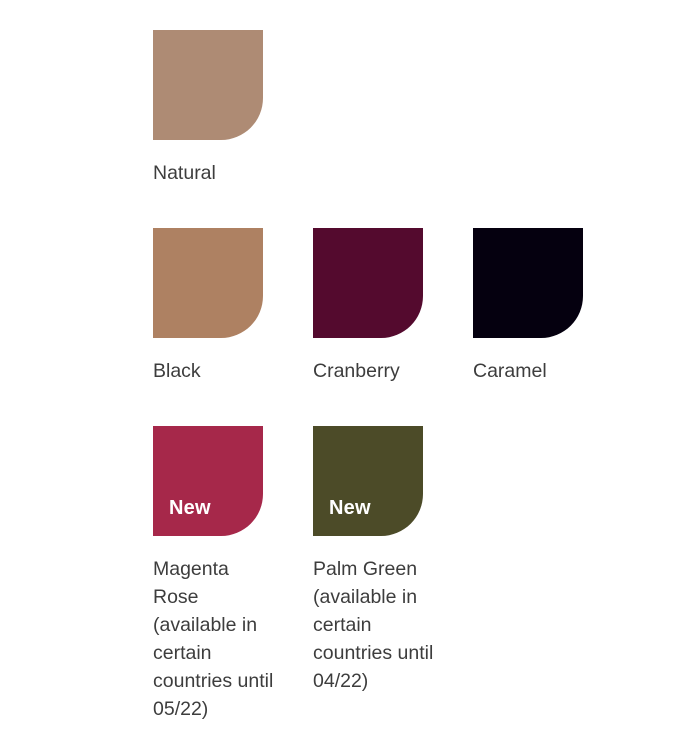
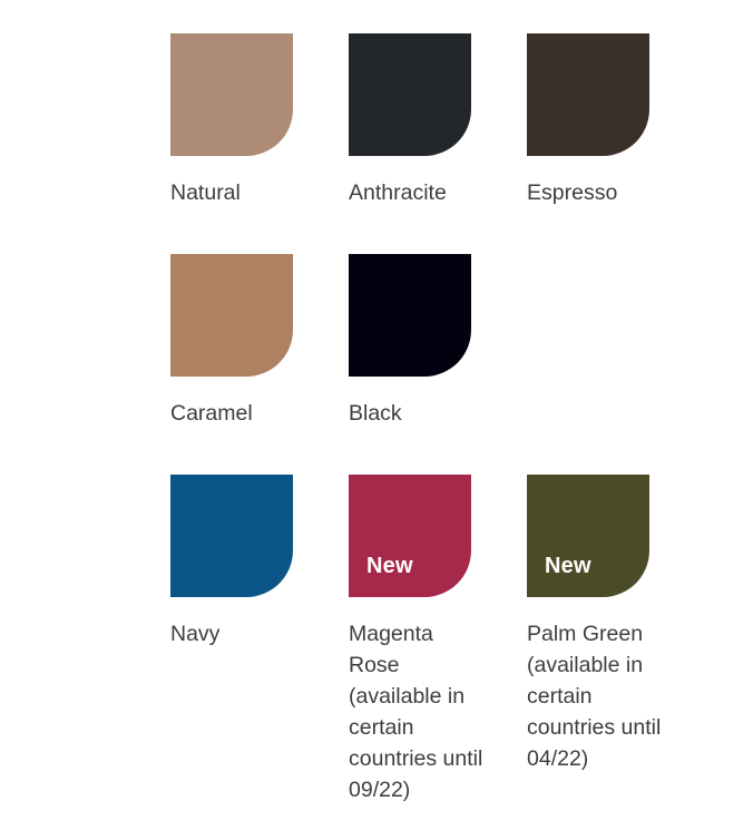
  Natural
+ Anthracite
+ Espresso
- Black
+ Caramel
- Cranberry
- Caramel
+ Black
+ Navy
  New
- Magenta Rose (available in certain countries until 05/22)
+ Magenta Rose (available in certain countries until 09/22)
  New
  Palm Green (available in certain countries until 04/22)
